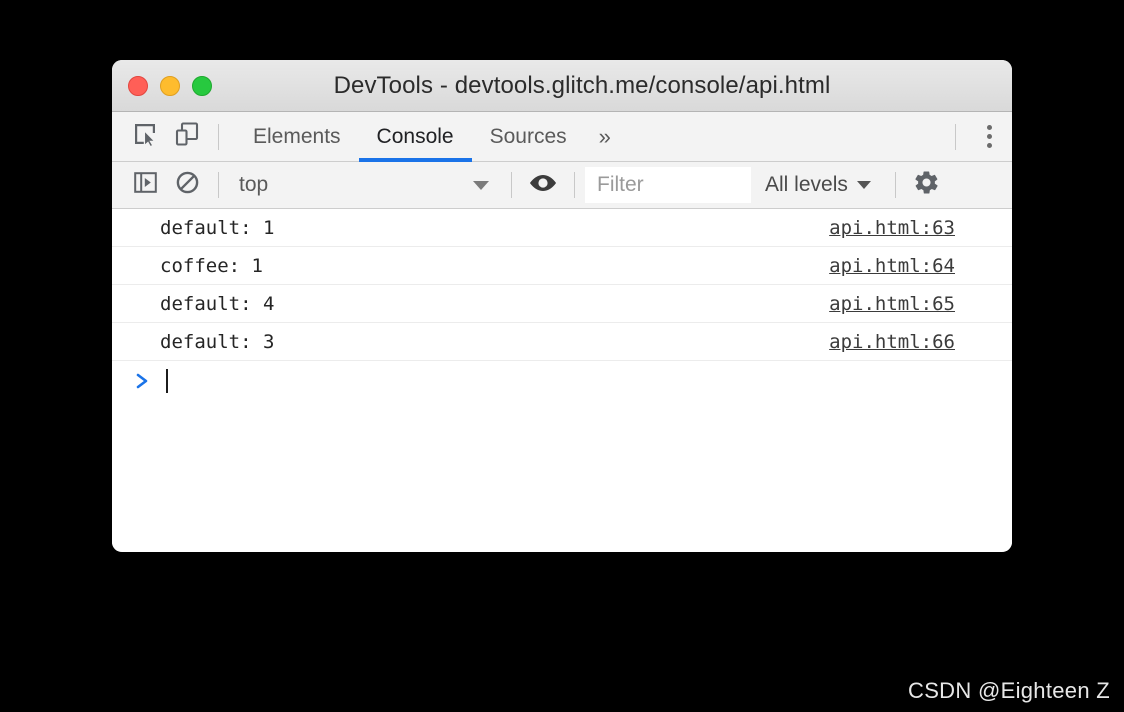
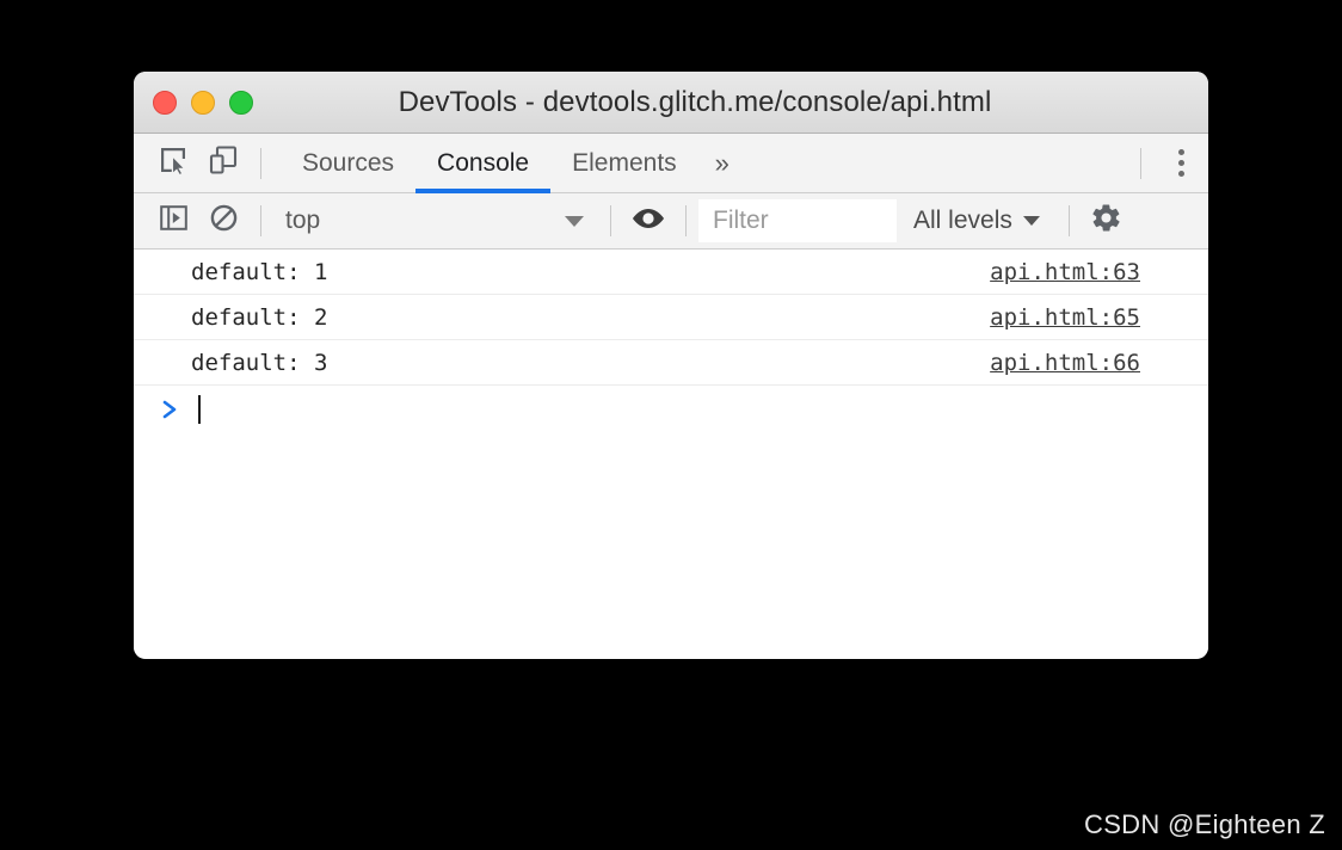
  DevTools - devtools.glitch.me/console/api.html
- Elements
+ Sources
  Console
- Sources
+ Elements
  »
  top
  Filter
  All levels
  default: 1
  api.html:63
- coffee: 1
- api.html:64
- default: 4
+ default: 2
  api.html:65
  default: 3
  api.html:66
  CSDN @Eighteen Z
